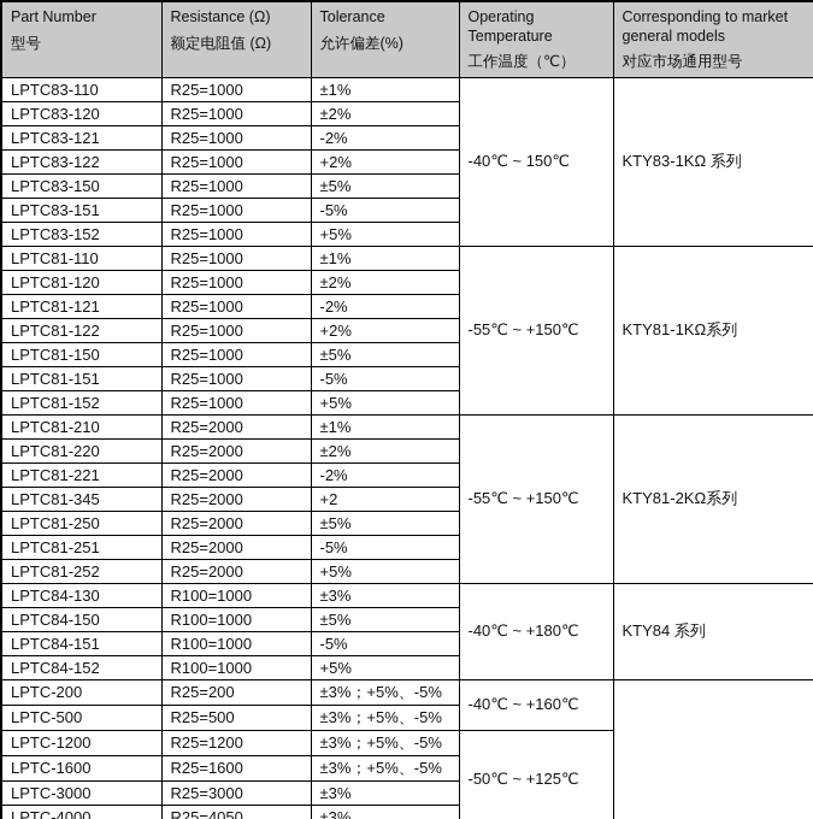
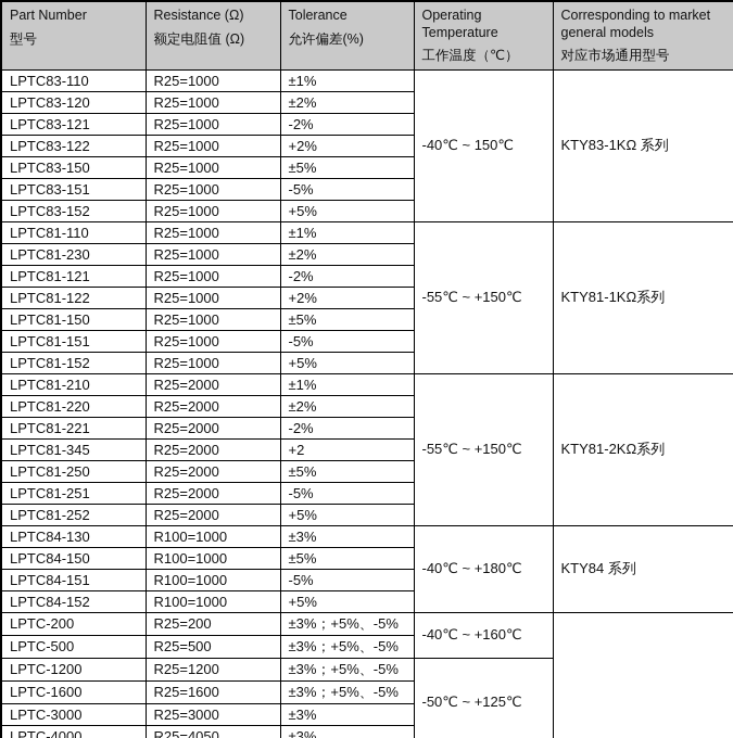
  Part Number 型号	Resistance (Ω) 额定电阻值 (Ω)	Tolerance 允许偏差(%)	Operating Temperature 工作温度（℃）	Corresponding to market general models 对应市场通用型号
  LPTC83-110	R25=1000	±1%	-40℃ ~ 150℃	KTY83-1KΩ 系列
  LPTC83-120	R25=1000	±2%
  LPTC83-121	R25=1000	-2%
  LPTC83-122	R25=1000	+2%
  LPTC83-150	R25=1000	±5%
  LPTC83-151	R25=1000	-5%
  LPTC83-152	R25=1000	+5%
  LPTC81-110	R25=1000	±1%	-55℃ ~ +150℃	KTY81-1KΩ系列
- LPTC81-120	R25=1000	±2%
+ LPTC81-230	R25=1000	±2%
  LPTC81-121	R25=1000	-2%
  LPTC81-122	R25=1000	+2%
  LPTC81-150	R25=1000	±5%
  LPTC81-151	R25=1000	-5%
  LPTC81-152	R25=1000	+5%
  LPTC81-210	R25=2000	±1%	-55℃ ~ +150℃	KTY81-2KΩ系列
  LPTC81-220	R25=2000	±2%
  LPTC81-221	R25=2000	-2%
  LPTC81-345	R25=2000	+2
  LPTC81-250	R25=2000	±5%
  LPTC81-251	R25=2000	-5%
  LPTC81-252	R25=2000	+5%
  LPTC84-130	R100=1000	±3%	-40℃ ~ +180℃	KTY84 系列
  LPTC84-150	R100=1000	±5%
  LPTC84-151	R100=1000	-5%
  LPTC84-152	R100=1000	+5%
  LPTC-200	R25=200	±3%；+5%、-5%	-40℃ ~ +160℃
  LPTC-500	R25=500	±3%；+5%、-5%
  LPTC-1200	R25=1200	±3%；+5%、-5%	-50℃ ~ +125℃
  LPTC-1600	R25=1600	±3%；+5%、-5%
  LPTC-3000	R25=3000	±3%
  LPTC-4000	R25=4050	±3%
